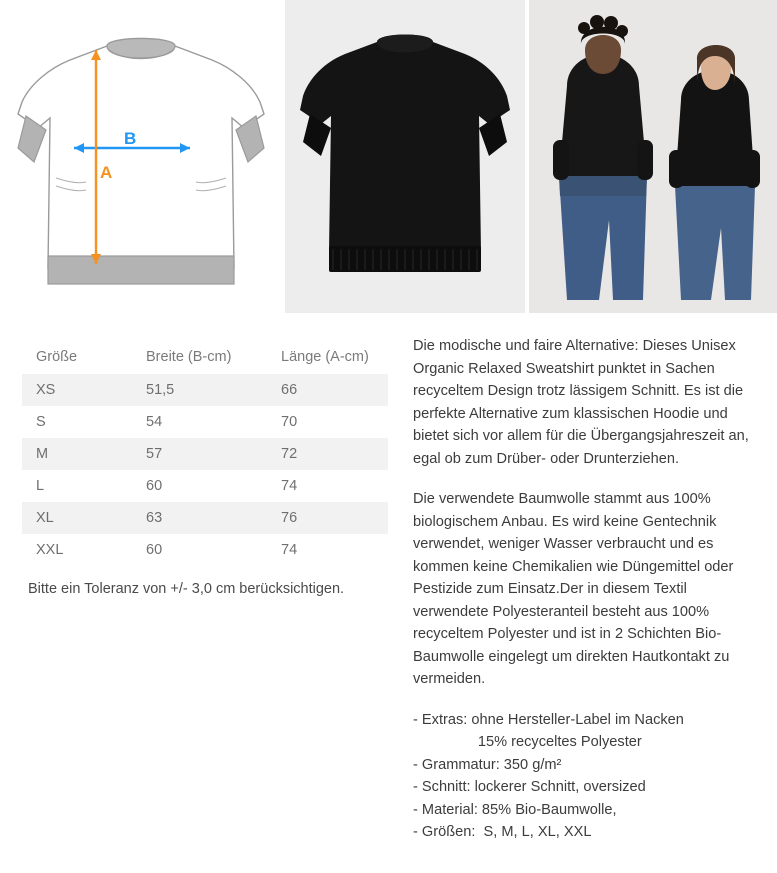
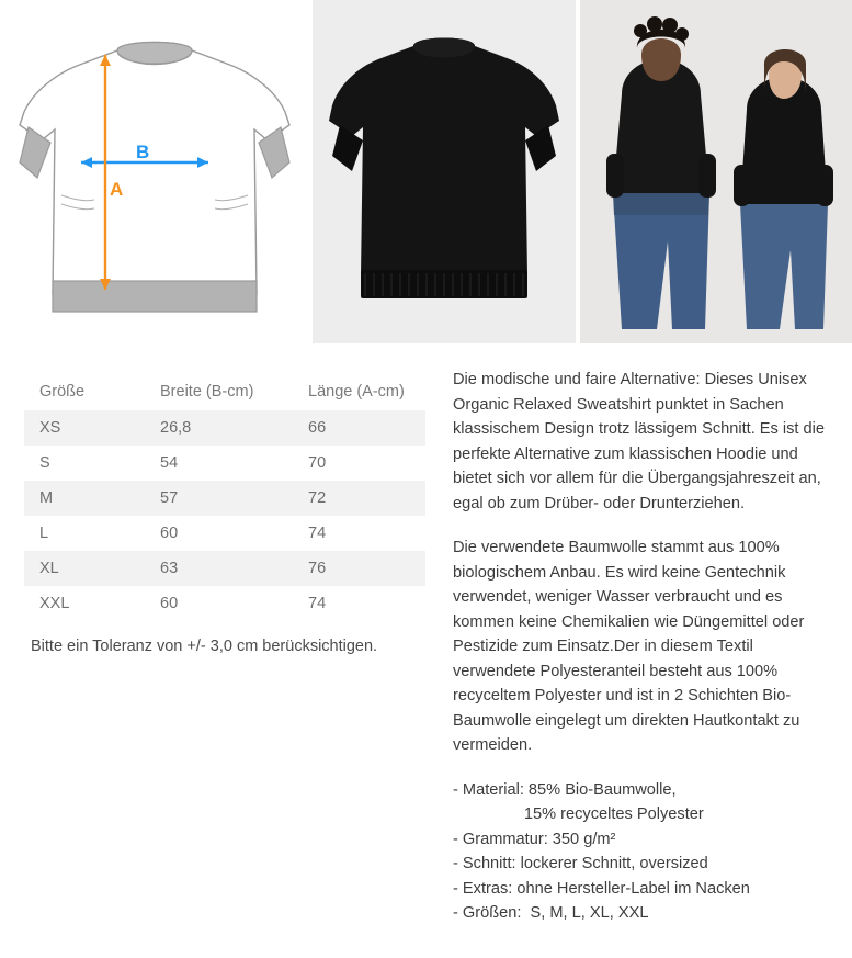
  B
  A
  Größe	Breite (B-cm)	Länge (A-cm)
- XS	51,5	66
+ XS	26,8	66
  S	54	70
  M	57	72
  L	60	74
  XL	63	76
  XXL	60	74
  Bitte ein Toleranz von +/- 3,0 cm berücksichtigen.
- Die modische und faire Alternative: Dieses Unisex Organic Relaxed Sweatshirt punktet in Sachen recyceltem Design trotz lässigem Schnitt. Es ist die perfekte Alternative zum klassischen Hoodie und bietet sich vor allem für die Übergangsjahreszeit an, egal ob zum Drüber- oder Drunterziehen.
+ Die modische und faire Alternative: Dieses Unisex Organic Relaxed Sweatshirt punktet in Sachen klassischem Design trotz lässigem Schnitt. Es ist die perfekte Alternative zum klassischen Hoodie und bietet sich vor allem für die Übergangsjahreszeit an, egal ob zum Drüber- oder Drunterziehen.
  Die verwendete Baumwolle stammt aus 100% biologischem Anbau. Es wird keine Gentechnik verwendet, weniger Wasser verbraucht und es kommen keine Chemikalien wie Düngemittel oder Pestizide zum Einsatz.Der in diesem Textil verwendete Polyesteranteil besteht aus 100% recyceltem Polyester und ist in 2 Schichten Bio-Baumwolle eingelegt um direkten Hautkontakt zu vermeiden.
- - Extras: ohne Hersteller-Label im Nacken
+ - Material: 85% Bio-Baumwolle,
  15% recyceltes Polyester
  - Grammatur: 350 g/m²
  - Schnitt: lockerer Schnitt, oversized
- - Material: 85% Bio-Baumwolle,
+ - Extras: ohne Hersteller-Label im Nacken
  - Größen: S, M, L, XL, XXL
